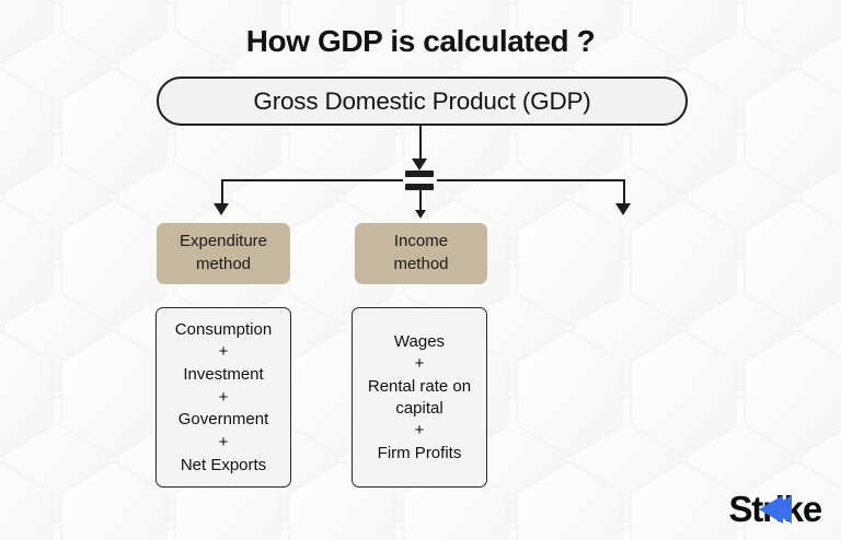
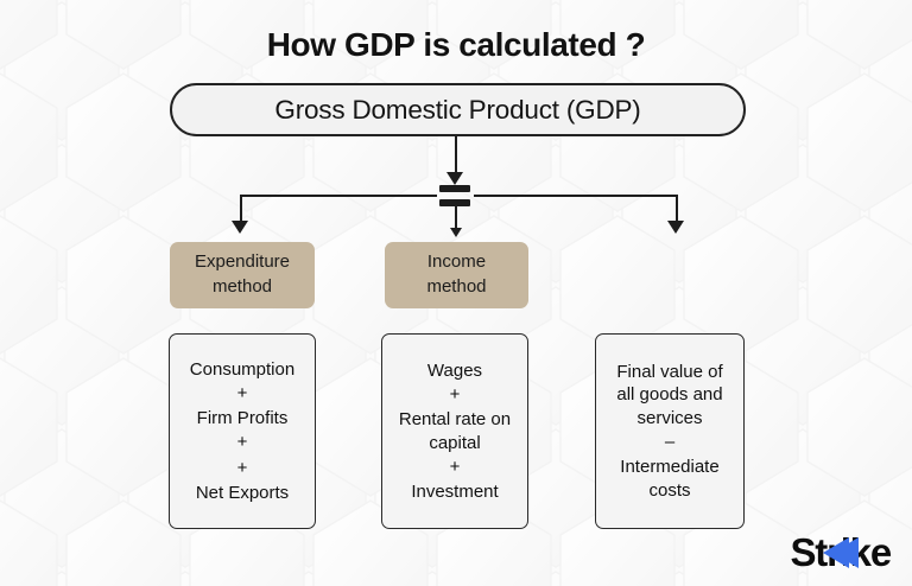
  How GDP is calculated ?
  Gross Domestic Product (GDP)
  Expenditure
  method
  Consumption
  +
- Investment
+ Firm Profits
  +
- Government
  +
  Net Exports
  Income
  method
  Wages
  +
  Rental rate on
  capital
  +
- Firm Profits
+ Investment
+ Final value of
+ all goods and
+ services
+ –
+ Intermediate
+ costs
